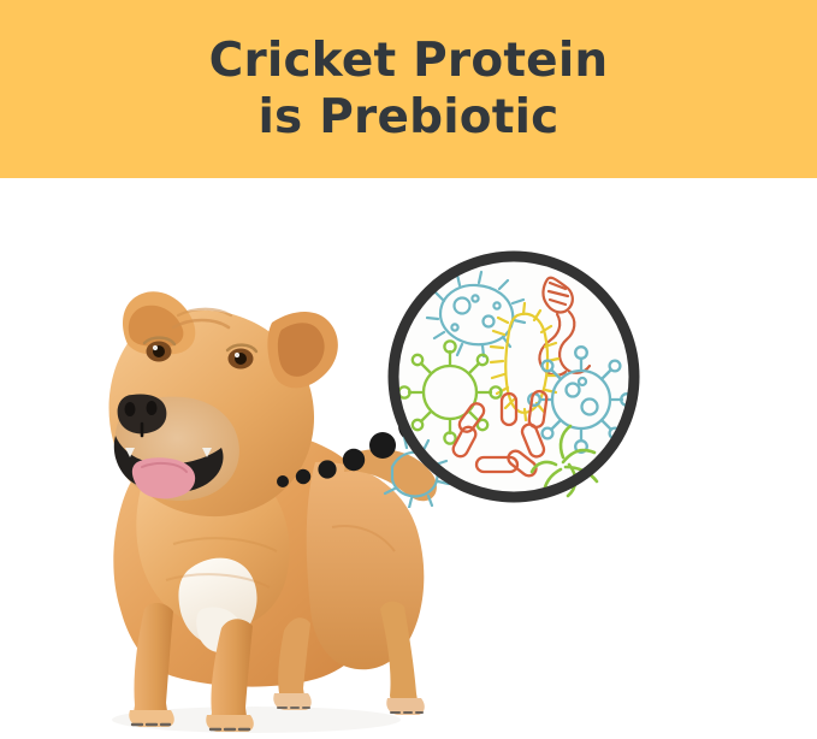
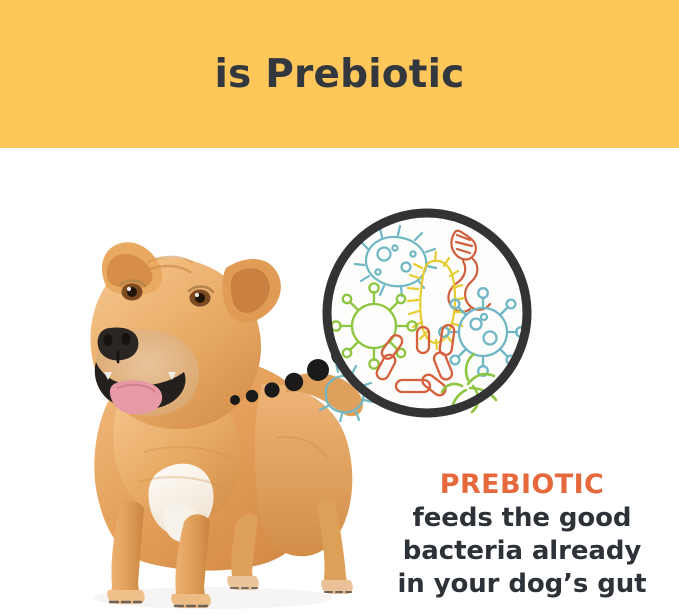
- Cricket Protein
  is Prebiotic
+ PREBIOTIC
+ feeds the good
+ bacteria already
+ in your dog’s gut
